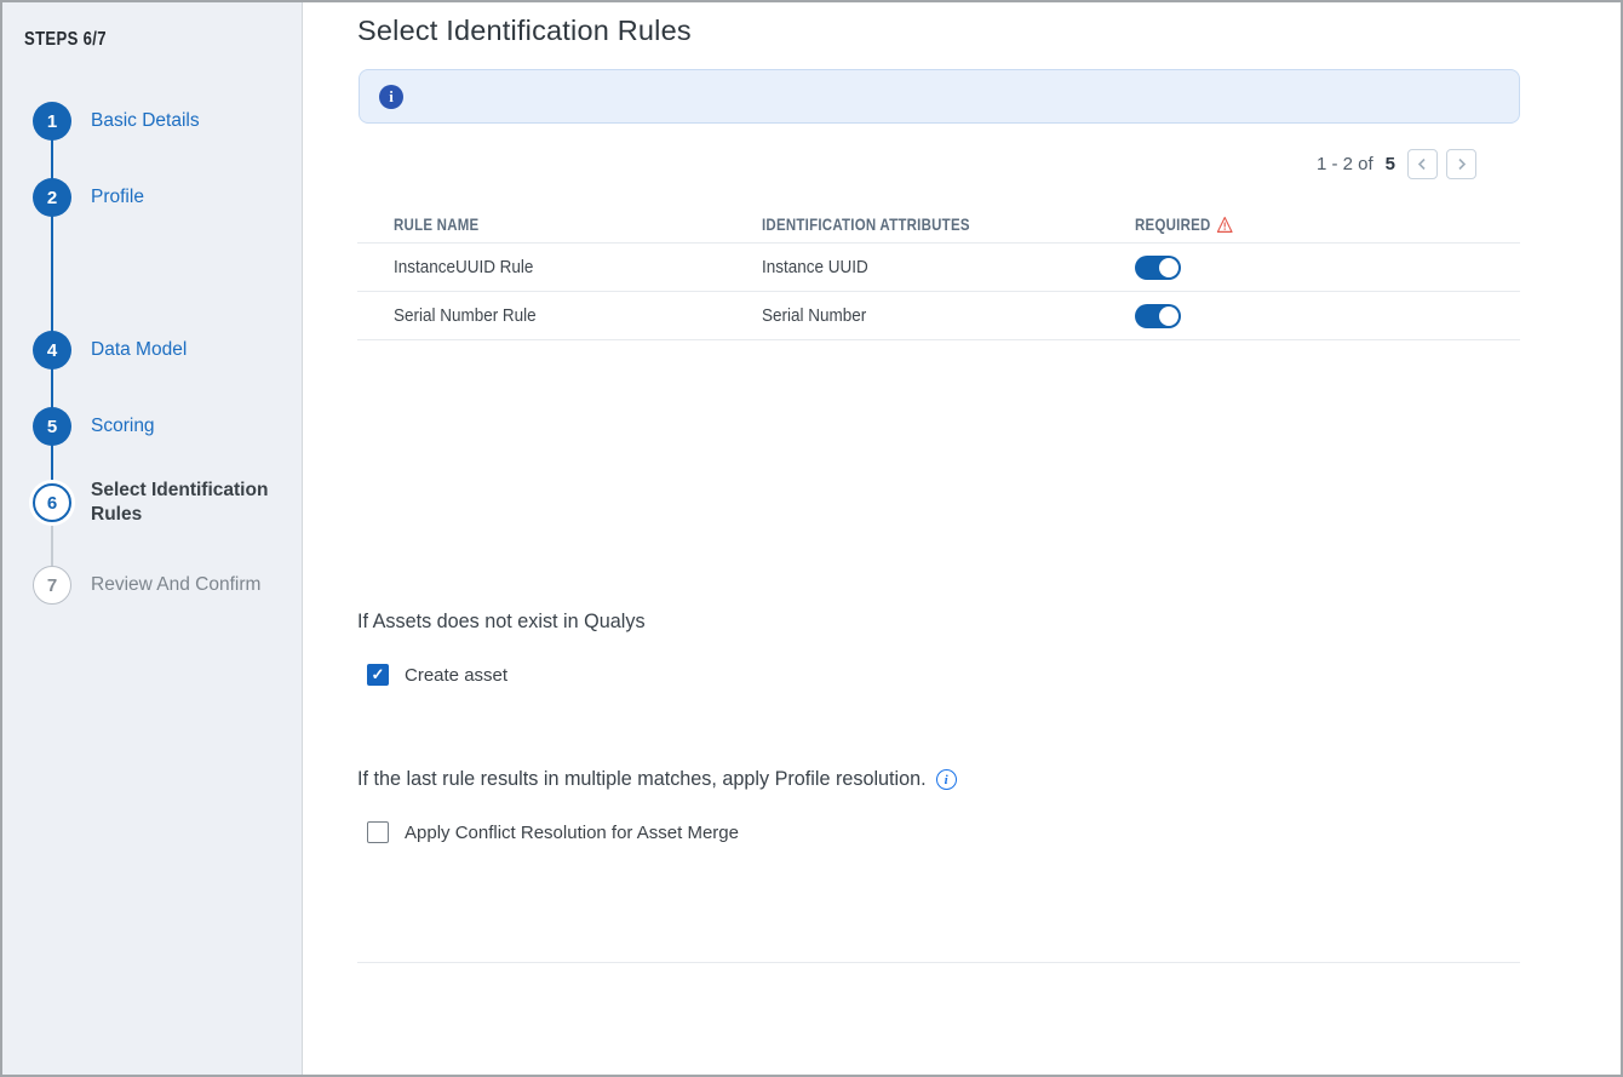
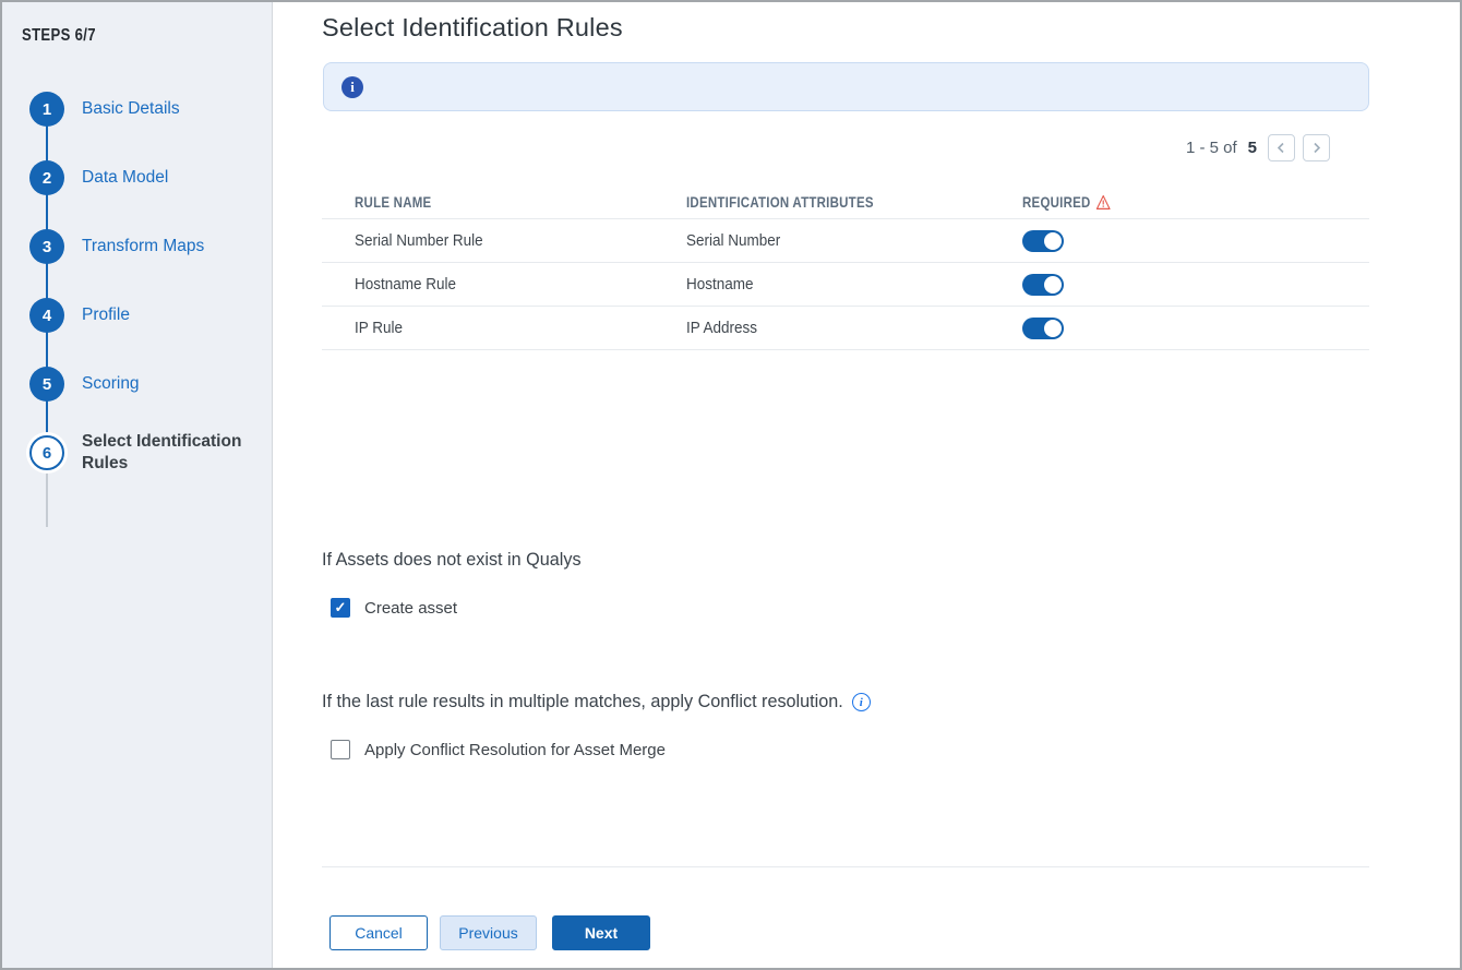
  STEPS 6/7
  1
  Basic Details
  2
- Profile
+ Data Model
+ 3
+ Transform Maps
  4
- Data Model
+ Profile
  5
  Scoring
  6
  Select Identification Rules
- 7
- Review And Confirm
  Select Identification Rules
  i
- 1 - 2 of
+ 1 - 5 of
  5
  RULE NAME
  IDENTIFICATION ATTRIBUTES
  REQUIRED
- InstanceUUID Rule
- Instance UUID
  Serial Number Rule
  Serial Number
+ Hostname Rule
+ Hostname
+ IP Rule
+ IP Address
  If Assets does not exist in Qualys
  ✓
  Create asset
- If the last rule results in multiple matches, apply Profile resolution.
+ If the last rule results in multiple matches, apply Conflict resolution.
  i
  Apply Conflict Resolution for Asset Merge
+ Cancel
+ Previous
+ Next
